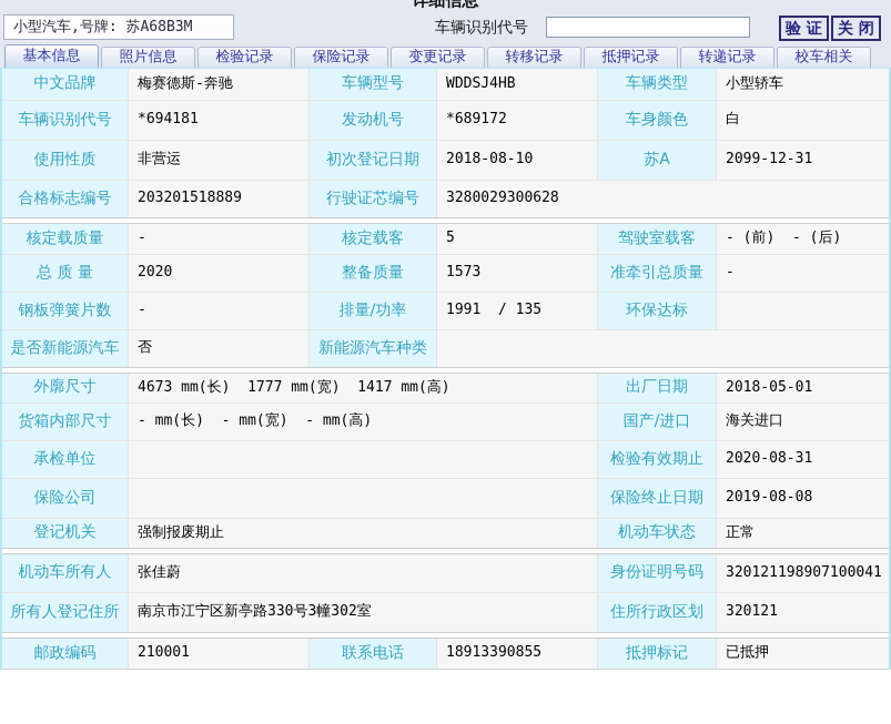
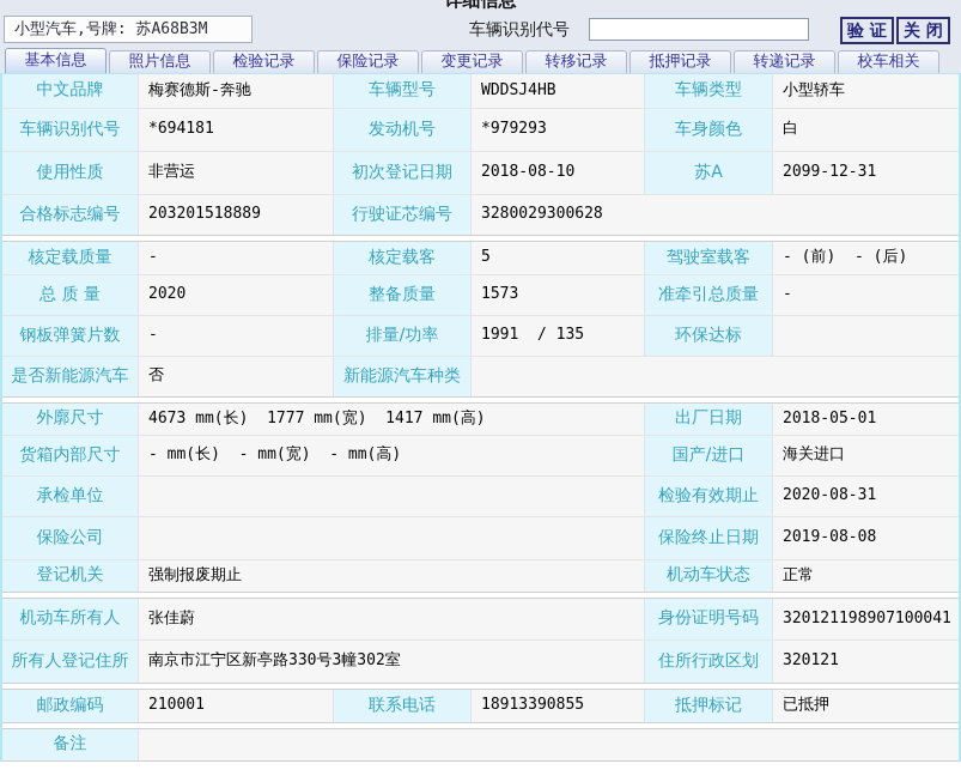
  详细信息
  小型汽车,号牌: 苏A68B3M
  车辆识别代号
  验 证
  关 闭
  基本信息
  照片信息
  检验记录
  保险记录
  变更记录
  转移记录
  抵押记录
  转递记录
  校车相关
  中文品牌
  梅赛德斯-奔驰
  车辆型号
  WDDSJ4HB
  车辆类型
  小型轿车
  车辆识别代号
  *694181
  发动机号
- *689172
+ *979293
  车身颜色
  白
  使用性质
  非营运
  初次登记日期
  2018-08-10
  苏A
  2099-12-31
  合格标志编号
  203201518889
  行驶证芯编号
  3280029300628
  核定载质量
  -
  核定载客
  5
  驾驶室载客
  - (前) - (后)
  总 质 量
  2020
  整备质量
  1573
  准牵引总质量
  -
  钢板弹簧片数
  -
  排量/功率
  1991 / 135
  环保达标
  是否新能源汽车
  否
  新能源汽车种类
  外廓尺寸
  4673 mm(长) 1777 mm(宽) 1417 mm(高)
  出厂日期
  2018-05-01
  货箱内部尺寸
  - mm(长) - mm(宽) - mm(高)
  国产/进口
  海关进口
  承检单位
  检验有效期止
  2020-08-31
  保险公司
  保险终止日期
  2019-08-08
  登记机关
  强制报废期止
  机动车状态
  正常
  机动车所有人
  张佳蔚
  身份证明号码
  320121198907100041
  所有人登记住所
  南京市江宁区新亭路330号3幢302室
  住所行政区划
  320121
  邮政编码
  210001
  联系电话
  18913390855
  抵押标记
  已抵押
+ 备注
